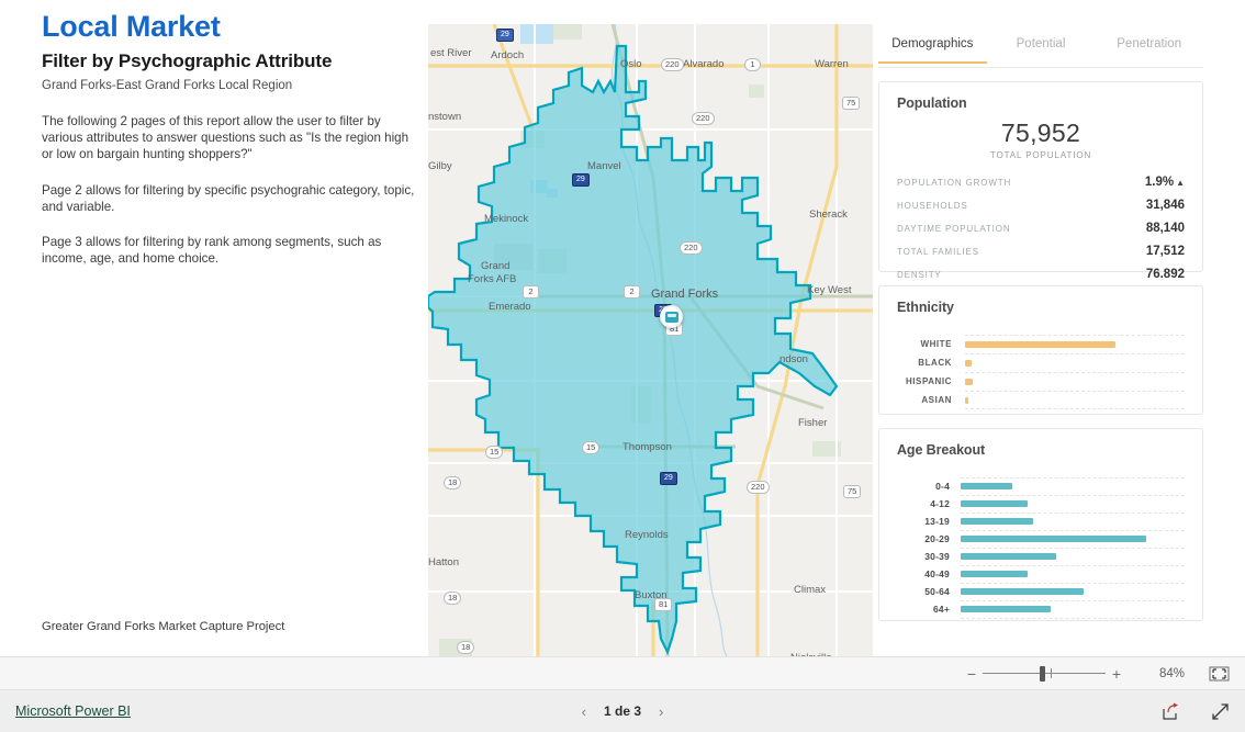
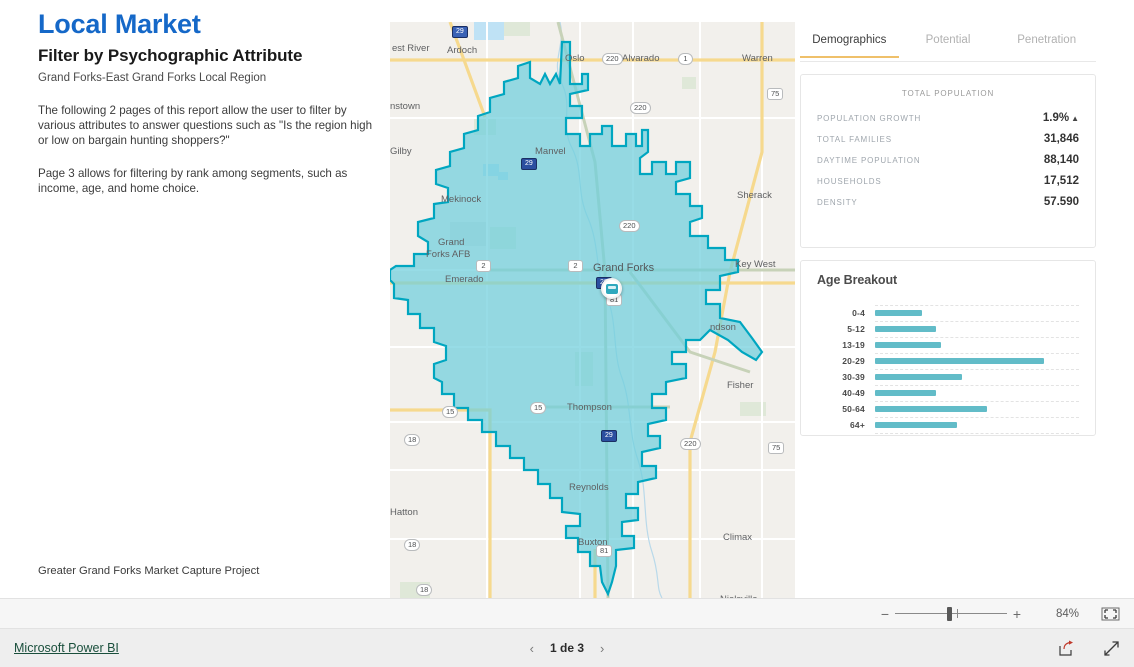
  Local Market
  Filter by Psychographic Attribute
  Grand Forks-East Grand Forks Local Region
  The following 2 pages of this report allow the user to filter by various attributes to answer questions such as "Is the region high or low on bargain hunting shoppers?"
- Page 2 allows for filtering by specific psychograhic category, topic, and variable.
  Page 3 allows for filtering by rank among segments, such as income, age, and home choice.
  Greater Grand Forks Market Capture Project
  est River
  Ardoch
  Oslo
  Alvarado
  Warren
  nstown
  Gilby
  Manvel
  Mekinock
  Sherack
  Grand
  Forks AFB
  Emerado
  Key West
  Grand Forks
  ndson
  Fisher
  Thompson
  Hatton
  Reynolds
  Climax
  Buxton
  220
  1
  75
  220
  2
  2
  220
  81
  15
  15
  18
  220
  75
  18
  81
  18
  Demographics
  Potential
  Penetration
- Population
- 75,952
  TOTAL POPULATION
  POPULATION GROWTH
  1.9% ▲
- HOUSEHOLDS
+ TOTAL FAMILIES
  31,846
  DAYTIME POPULATION
  88,140
- TOTAL FAMILIES
+ HOUSEHOLDS
  17,512
  DENSITY
- 76.892
+ 57.590
- Ethnicity
- WHITE
- BLACK
- HISPANIC
- ASIAN
  Age Breakout
  0-4
- 4-12
+ 5-12
  13-19
  20-29
  30-39
  40-49
  50-64
  64+
  −
  +
  84%
  Microsoft Power BI
  ‹
  1 de 3
  ›
